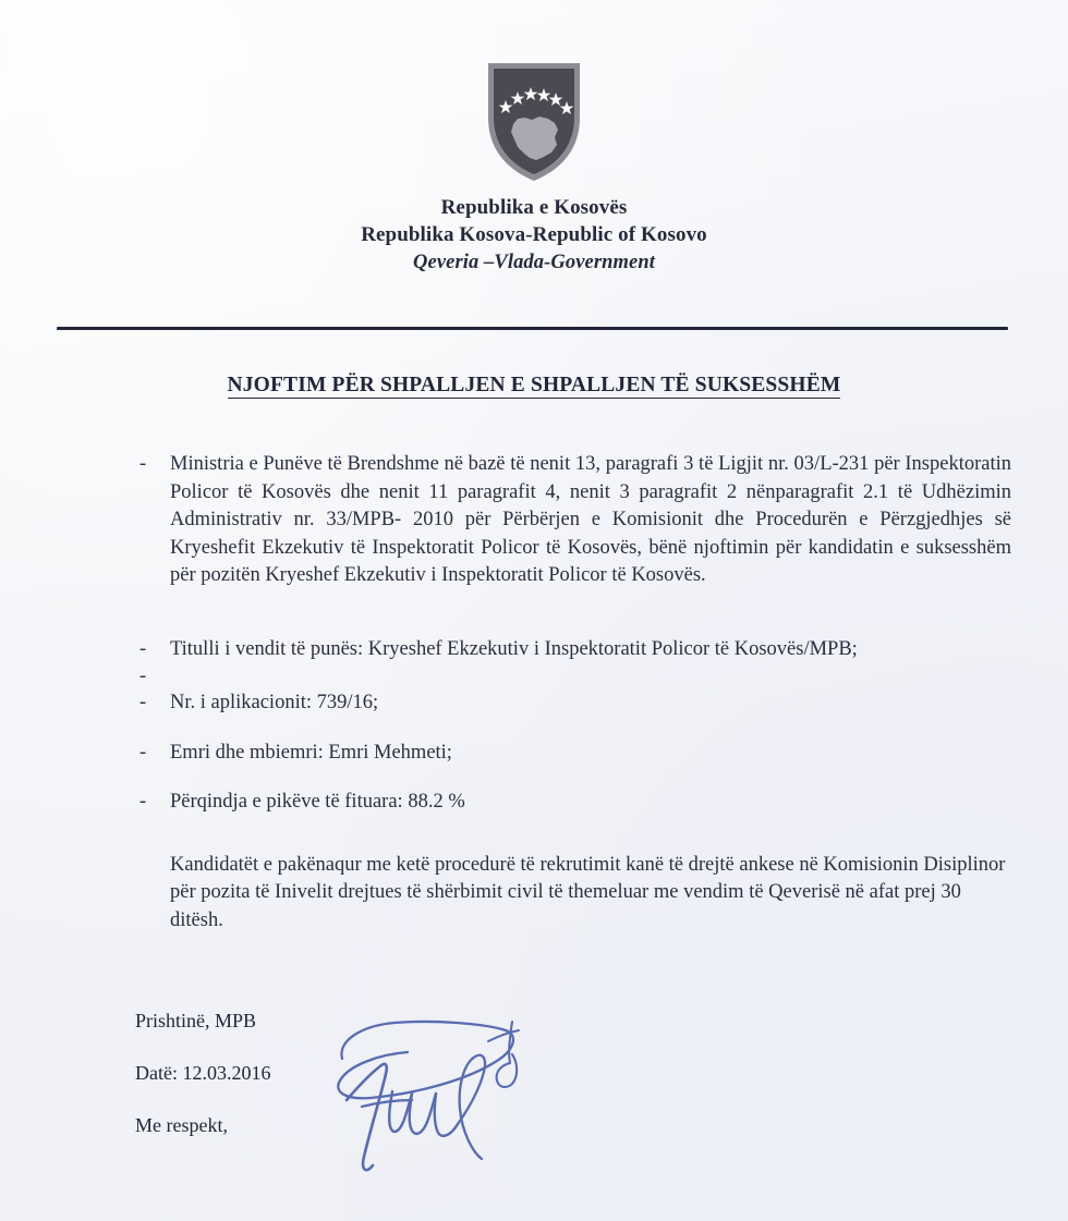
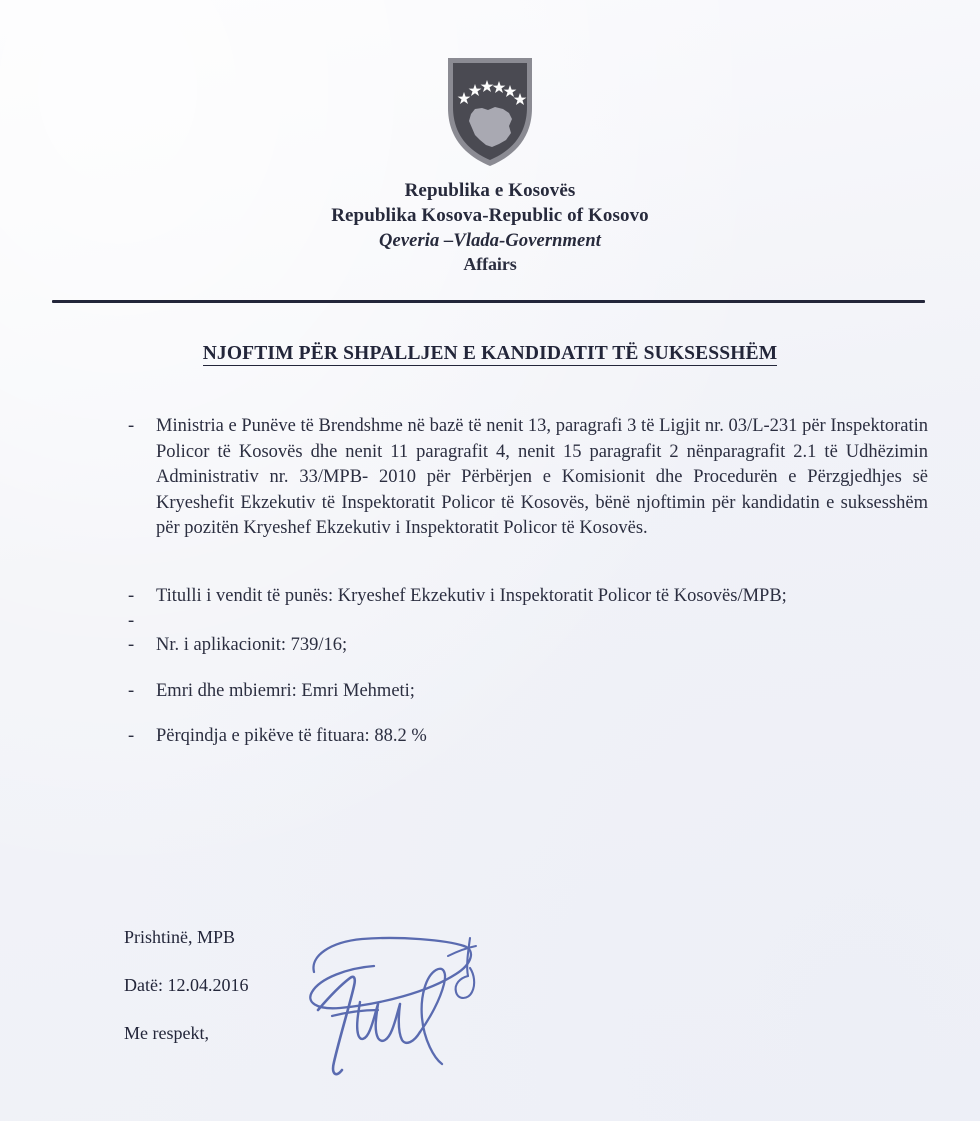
  Republika e Kosovës
  Republika Kosova-Republic of Kosovo
  Qeveria –Vlada-Government
+ Affairs
- NJOFTIM PËR SHPALLJEN E SHPALLJEN TË SUKSESSHËM
+ NJOFTIM PËR SHPALLJEN E KANDIDATIT TË SUKSESSHËM
  -
- Ministria e Punëve të Brendshme në bazë të nenit 13, paragrafi 3 të Ligjit nr. 03/L-231 për Inspektoratin Policor të Kosovës dhe nenit 11 paragrafit 4, nenit 3 paragrafit 2 nënparagrafit 2.1 të Udhëzimin Administrativ nr. 33/MPB- 2010 për Përbërjen e Komisionit dhe Procedurën e Përzgjedhjes së Kryeshefit Ekzekutiv të Inspektoratit Policor të Kosovës, bënë njoftimin për kandidatin e suksesshëm për pozitën Kryeshef Ekzekutiv i Inspektoratit Policor të Kosovës.
+ Ministria e Punëve të Brendshme në bazë të nenit 13, paragrafi 3 të Ligjit nr. 03/L-231 për Inspektoratin Policor të Kosovës dhe nenit 11 paragrafit 4, nenit 15 paragrafit 2 nënparagrafit 2.1 të Udhëzimin Administrativ nr. 33/MPB- 2010 për Përbërjen e Komisionit dhe Procedurën e Përzgjedhjes së Kryeshefit Ekzekutiv të Inspektoratit Policor të Kosovës, bënë njoftimin për kandidatin e suksesshëm për pozitën Kryeshef Ekzekutiv i Inspektoratit Policor të Kosovës.
  -
  Titulli i vendit të punës: Kryeshef Ekzekutiv i Inspektoratit Policor të Kosovës/MPB;
  -
  -
  Nr. i aplikacionit: 739/16;
  -
  Emri dhe mbiemri: Emri Mehmeti;
  -
  Përqindja e pikëve të fituara: 88.2 %
- Kandidatët e pakënaqur me ketë procedurë të rekrutimit kanë të drejtë ankese në Komisionin Disiplinor për pozita të Inivelit drejtues të shërbimit civil të themeluar me vendim të Qeverisë në afat prej 30 ditësh.
  Prishtinë, MPB
- Datë: 12.03.2016
+ Datë: 12.04.2016
  Me respekt,
